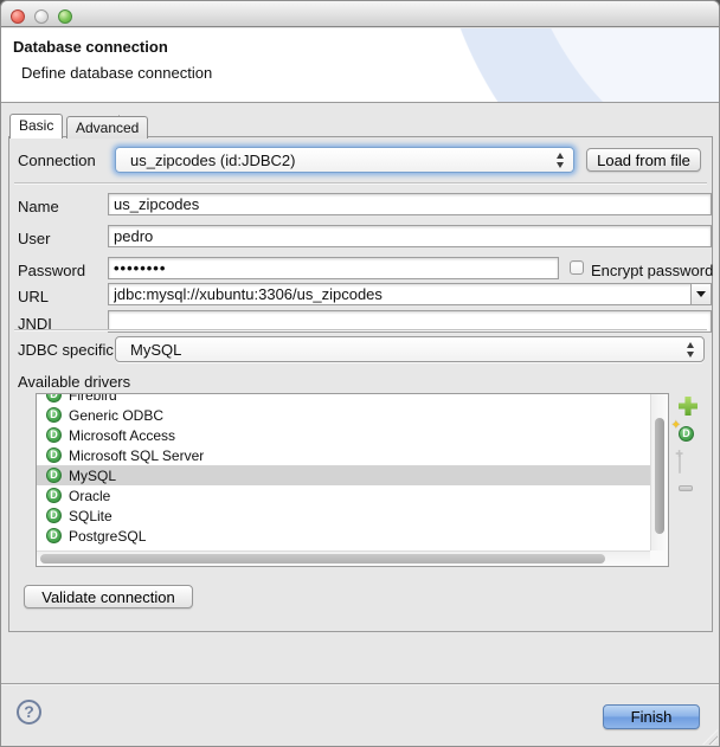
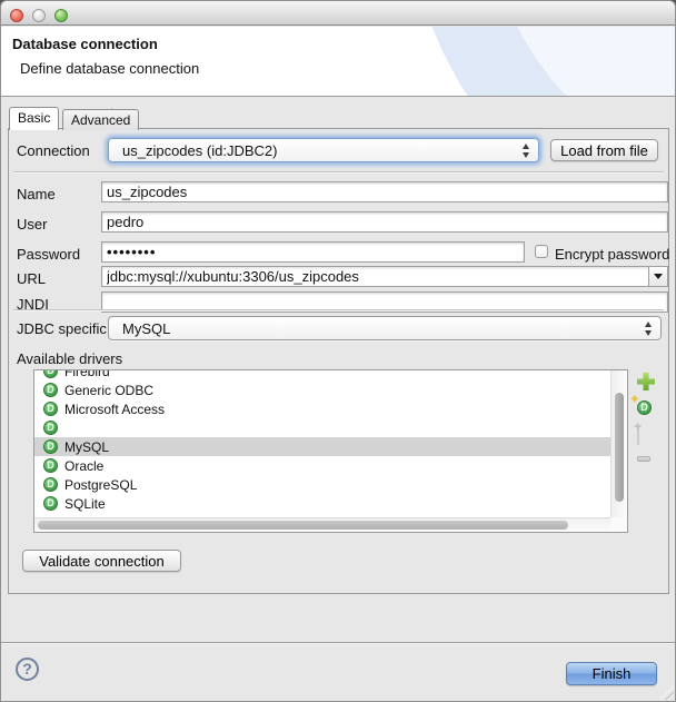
  Database connection
  Define database connection
  Basic Advanced
  Connection
  us_zipcodes (id:JDBC2)
  Load from file
  Name
  us_zipcodes
  User
  pedro
  Password
  ••••••••
  Encrypt password
  URL
  jdbc:mysql://xubuntu:3306/us_zipcodes
  JNDI
  JDBC specific
  MySQL
  Available drivers
  D
  Firebird
  D
  Generic ODBC
  D
  Microsoft Access
  D
- Microsoft SQL Server
  D
  MySQL
  D
  Oracle
  D
- SQLite
+ PostgreSQL
  D
- PostgreSQL
+ SQLite
  D
  ✦
  Validate connection
  ?
  Finish
